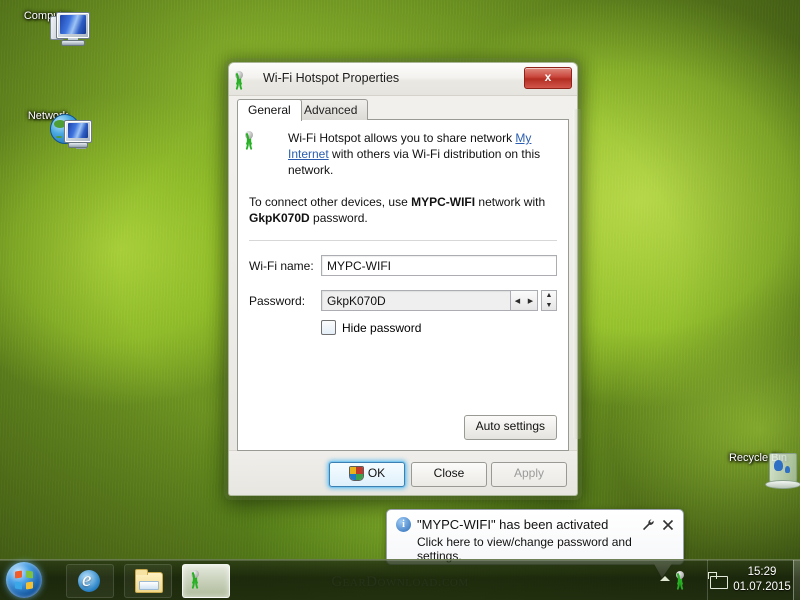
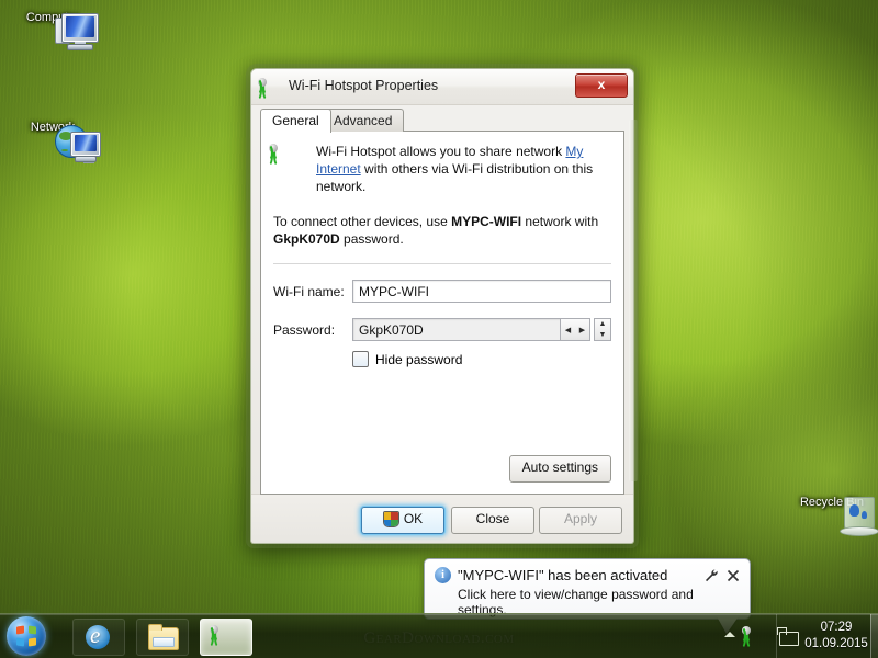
  Recycle
  Wi-Fi Hotspot Properties
  x
  General
  Advanced
  Wi-Fi Hotspot allows you to share network My Internet with others via Wi-Fi distribution on this network.
  To connect other devices, use MYPC-WIFI network with GkpK070D password.
  Wi-Fi name:
  MYPC-WIFI
  Password:
  GkpK070D
  Hide password
  Auto settings
  OK
  Close
  Apply
  i
  "MYPC-WIFI" has been activated
  Click here to view/change password and settings.
- 15:29
+ 07:29
- 01.07.2015
+ 01.09.2015
